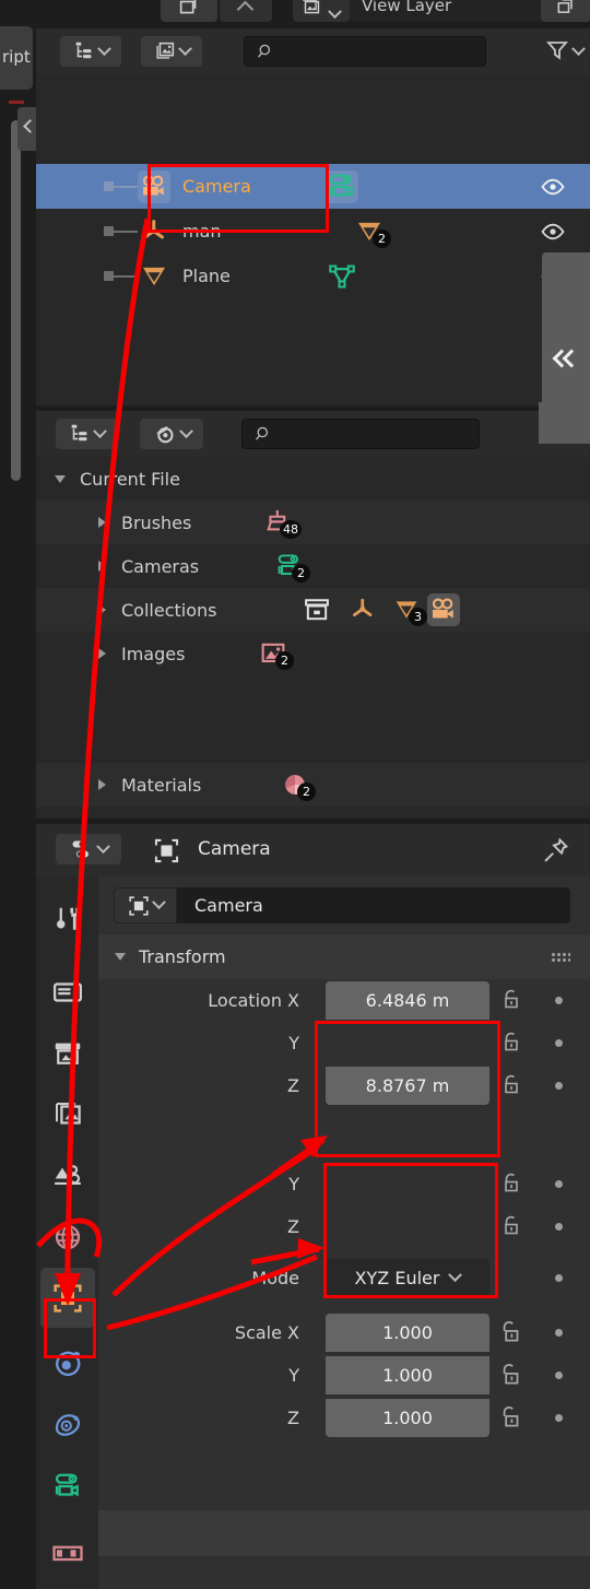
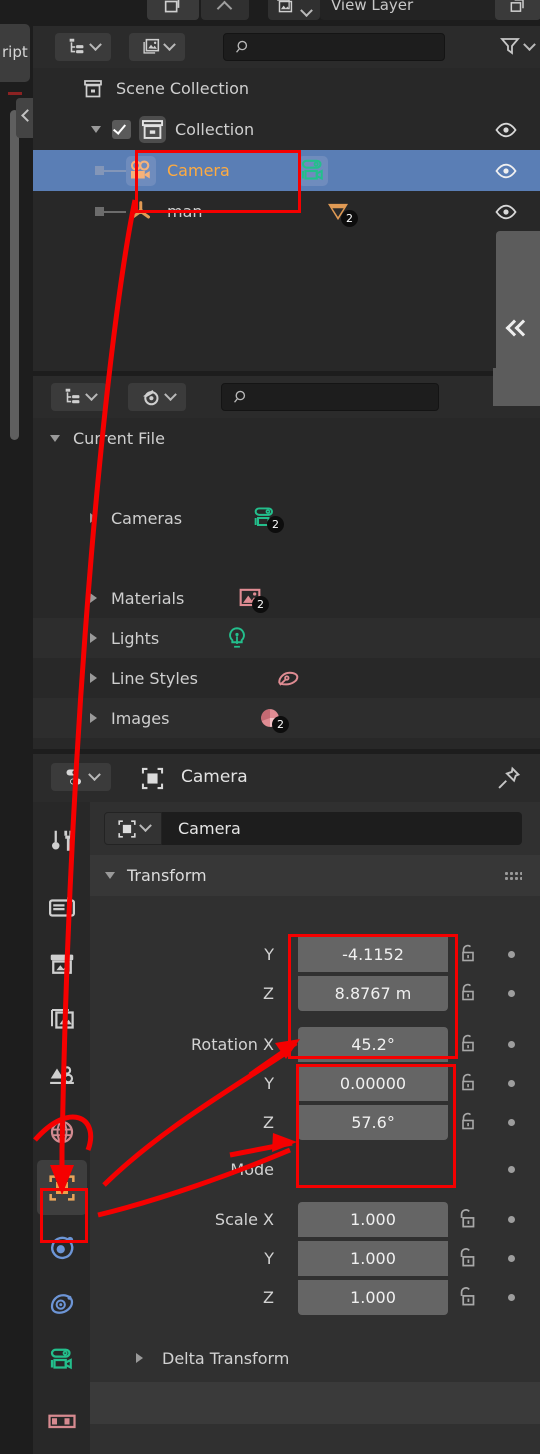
  View Layer
  ript
+ Scene Collection
+ Collection
  Camera
  man
  2
- Plane
  Curent File
- Brushes
- 48
  Cameras
  2
- Collections
- 3
- Images
+ Materials
  2
+ Lights
+ Line Styles
- Materials
+ Images
  2
  Camera
  Camera
  Transform
- Location X
- 6.4846 m
  Y
+ -4.1152
  Z
  8.8767 m
+ Rotation X
+ 45.2°
  Y
+ 0.00000
  Z
+ 57.6°
  ode
- XYZ Euler
  Scale X
  1.000
  Y
  1.000
  Z
  1.000
+ Delta Transform
